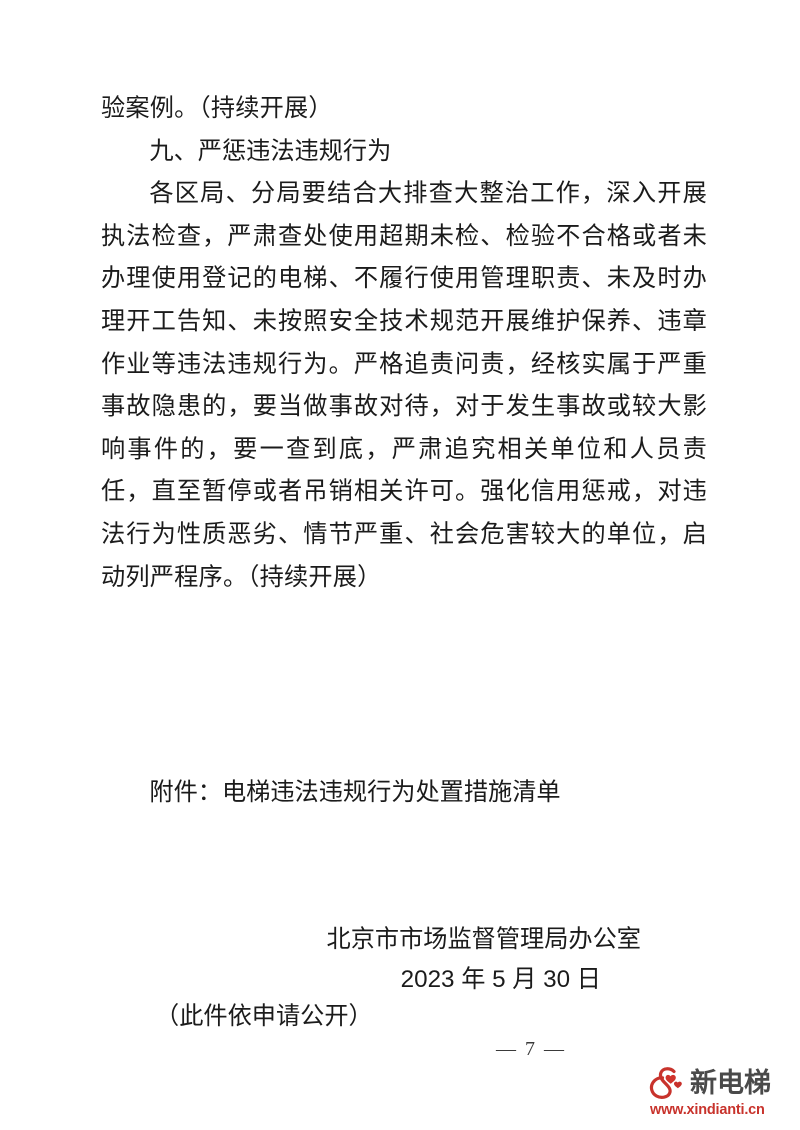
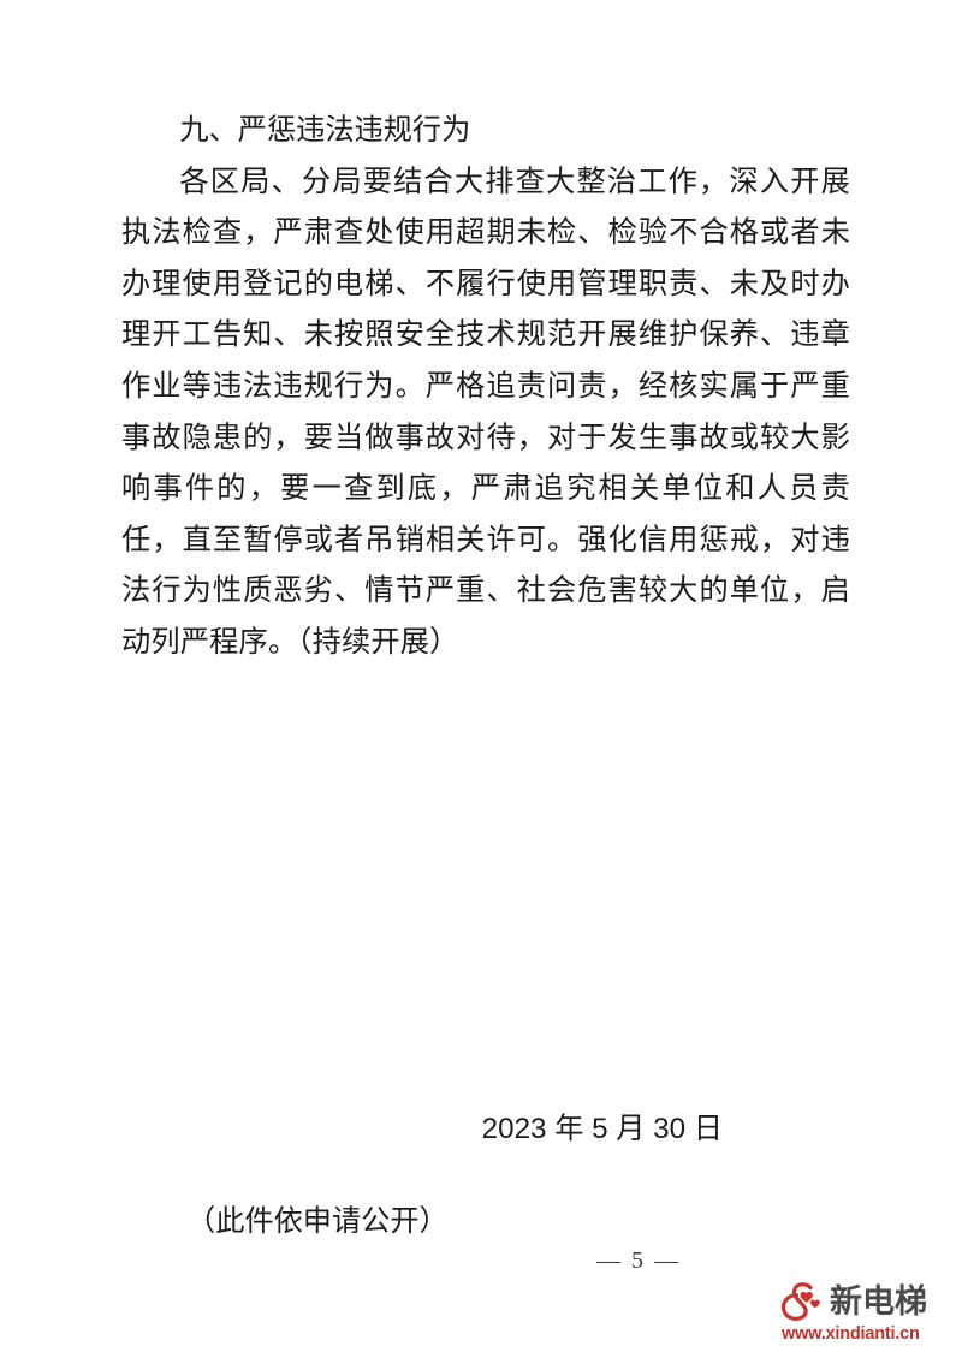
- 验案例。（持续开展）
  九、严惩违法违规行为
  各区局、分局要结合大排查大整治工作，深入开展执法检查，严肃查处使用超期未检、检验不合格或者未办理使用登记的电梯、不履行使用管理职责、未及时办理开工告知、未按照安全技术规范开展维护保养、违章作业等违法违规行为。严格追责问责，经核实属于严重事故隐患的，要当做事故对待，对于发生事故或较大影响事件的，要一查到底，严肃追究相关单位和人员责任，直至暂停或者吊销相关许可。强化信用惩戒，对违法行为性质恶劣、情节严重、社会危害较大的单位，启动列严程序。（持续开展）
- 附件：电梯违法违规行为处置措施清单
- 北京市市场监督管理局办公室
  2023 年 5 月 30 日
  （此件依申请公开）
- — 7 —
+ — 5 —
  新电梯
  www.xindianti.cn
